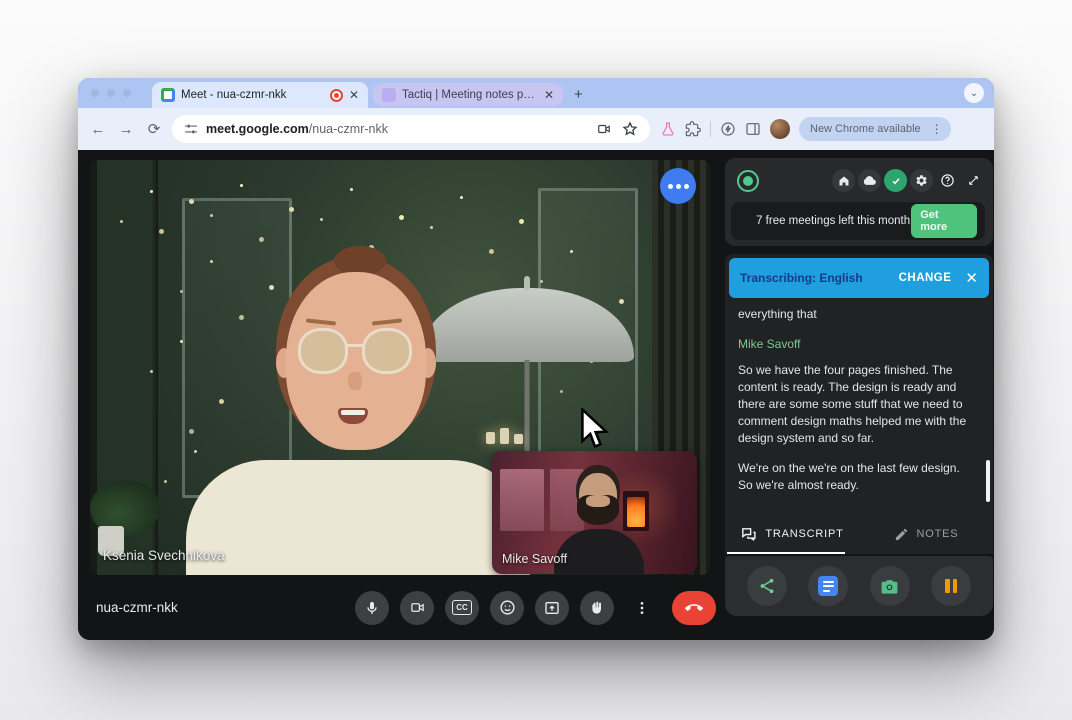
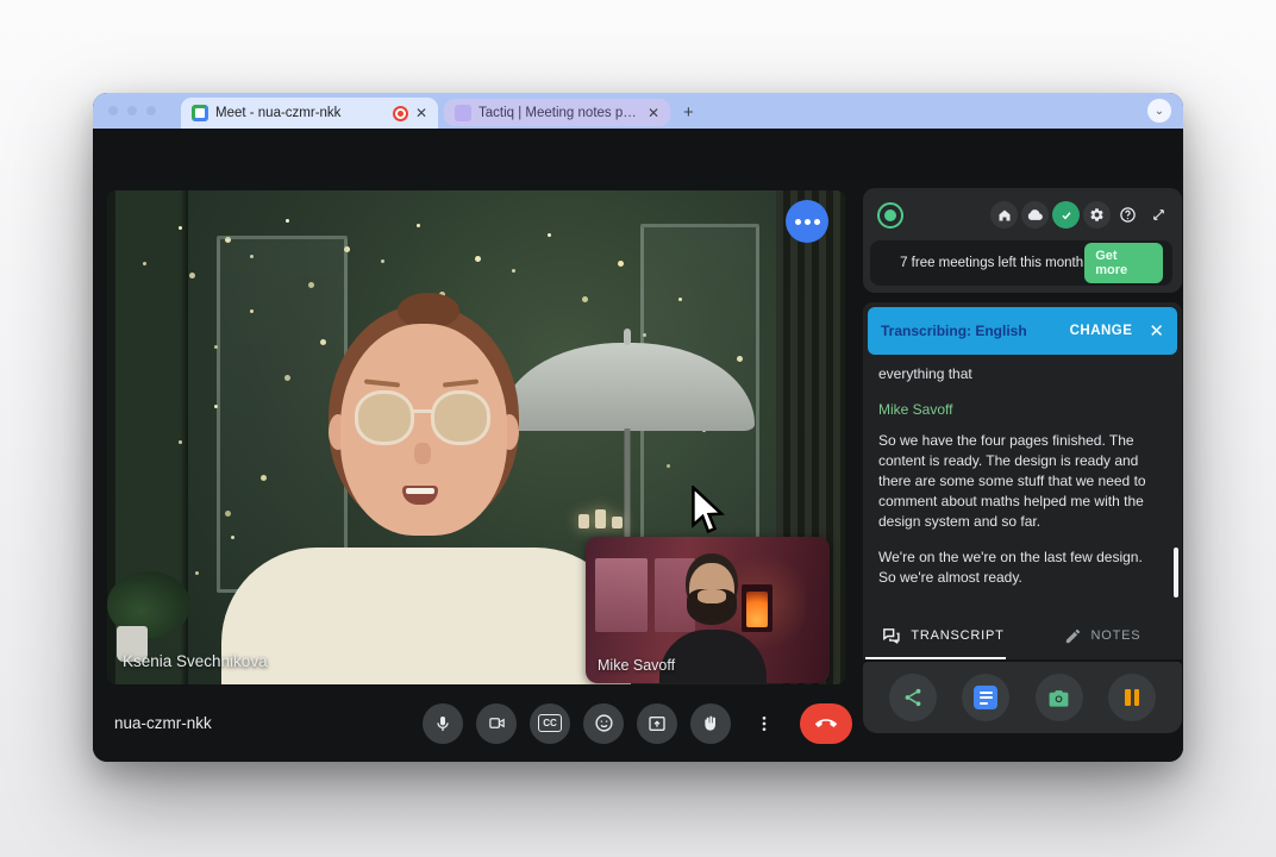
  Meet - nua-czmr-nkk
  ✕
  Tactiq | Meeting notes pow
  ✕
  +
  ⌄
- ←
- →
- ⟳
- meet.google.com/nua-czmr-nkk
- New Chrome available
- ⋮
  Ksenia Svechnikova
  Mike Savoff
  nua-czmr-nkk
  CC
  7 free meetings left this month
  Get more
  Transcribing: English
  CHANGE
  ✕
  everything that
  Mike Savoff
- So we have the four pages finished. The content is ready. The design is ready and there are some some stuff that we need to comment design maths helped me with the design system and so far.
+ So we have the four pages finished. The content is ready. The design is ready and there are some some stuff that we need to comment about maths helped me with the design system and so far.
  We're on the we're on the last few design. So we're almost ready.
  TRANSCRIPT
  NOTES
